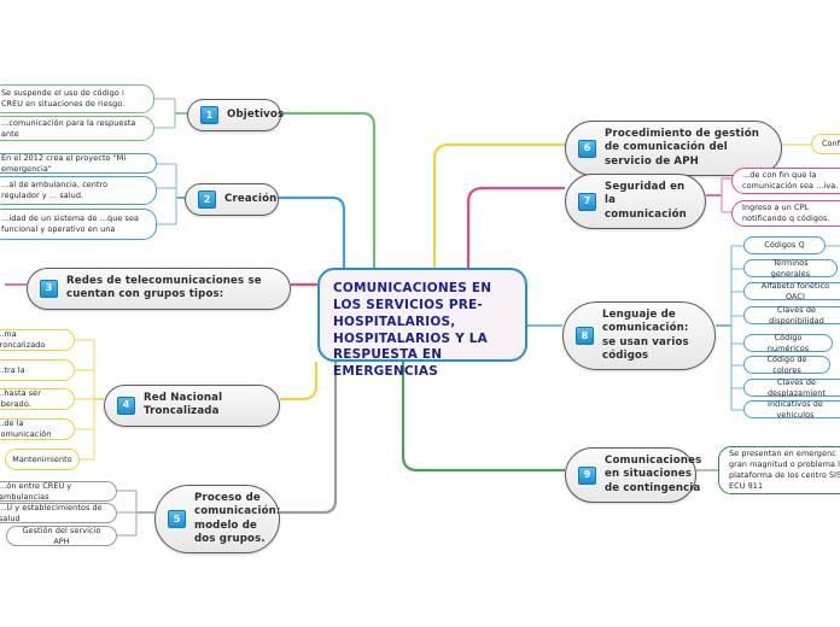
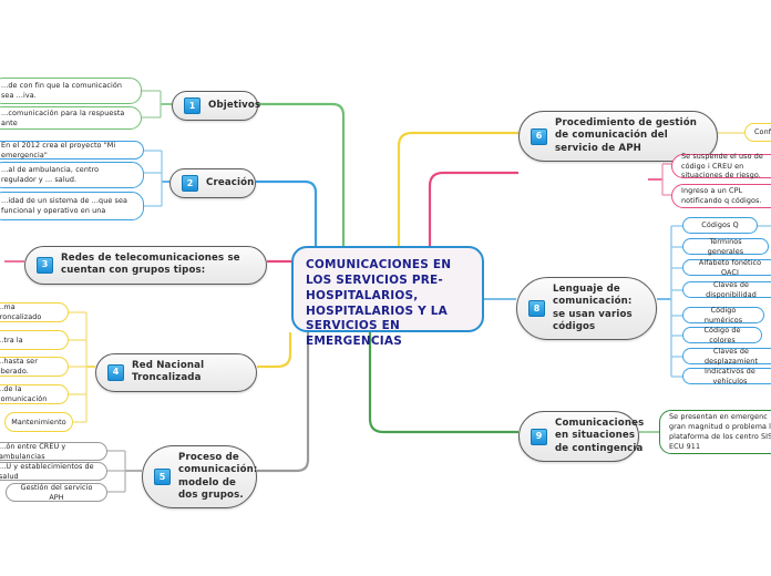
- COMUNICACIONES EN LOS SERVICIOS PRE-HOSPITALARIOS, HOSPITALARIOS Y LA RESPUESTA EN EMERGENCIAS
+ COMUNICACIONES EN LOS SERVICIOS PRE-HOSPITALARIOS, HOSPITALARIOS Y LA SERVICIOS EN EMERGENCIAS
  1
  Objetivos
- Se suspende el uso de código i CREU en situaciones de riesgo.
+ ...de con fin que la comunicación sea ...iva.
  ...comunicación para la respuesta ante
  2
  Creación
  ...al de ambulancia, centro regulador y ... salud.
  ...idad de un sistema de ...que sea funcional y operativo en una
  3
  Redes de telecomunicaciones se cuentan con grupos tipos:
  4
  Red Nacional Troncalizada
  ..ma roncalizado
  ..tra la
  ..hasta ser berado.
  ..de la omunicación
  Mantenimiento
  5
  Proceso de comunicación: modelo de dos grupos.
  ...ón entre CREU y ambulancias
  ...U y establecimientos de salud
  Gestión del servicio APH
  6
  Procedimiento de gestión de comunicación del servicio de APH
  Conf
- 7
- Seguridad en la comunicación
- ...de con fin que la comunicación sea ...iva.
+ Se suspende el uso de código i CREU en situaciones de riesgo.
  Ingreso a un CPL notificando q códigos.
  8
  Lenguaje de comunicación: se usan varios códigos
  Códigos Q
  Términos generales
  Alfabeto fonético OACI
  Claves de disponibilidad
  Código numéricos
  Código de colores
  Claves de desplazamient
  Indicativos de vehículos
  9
  Comunicaciones en situaciones de contingencia
  Se presentan en emergenc gran magnitud o problema l plataforma de los centro SIS ECU 911
